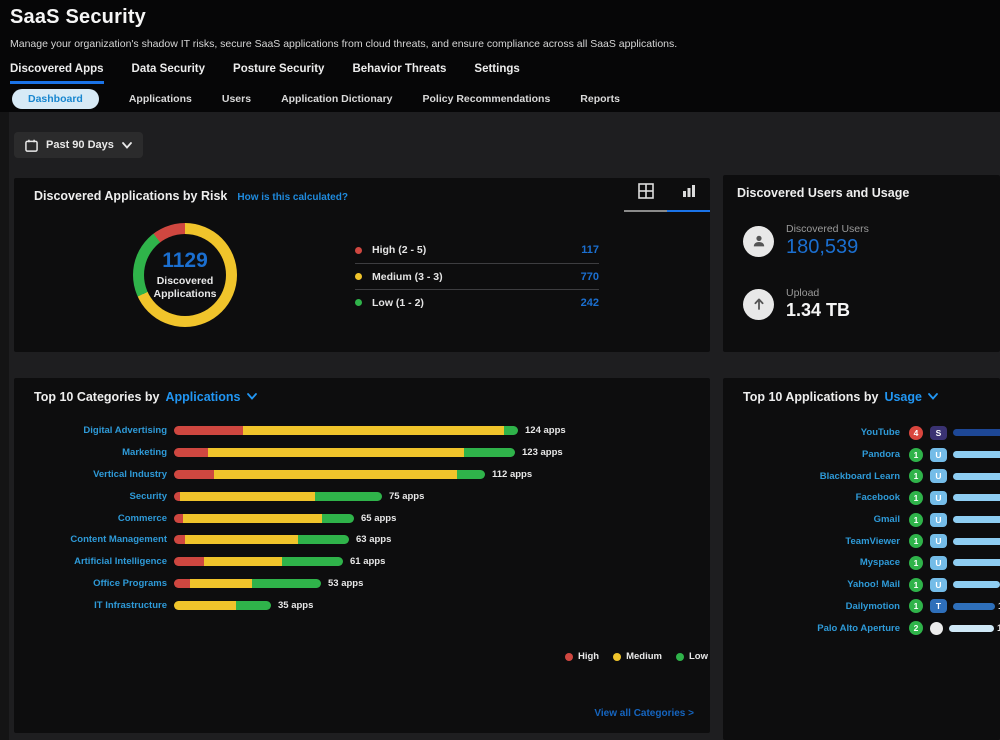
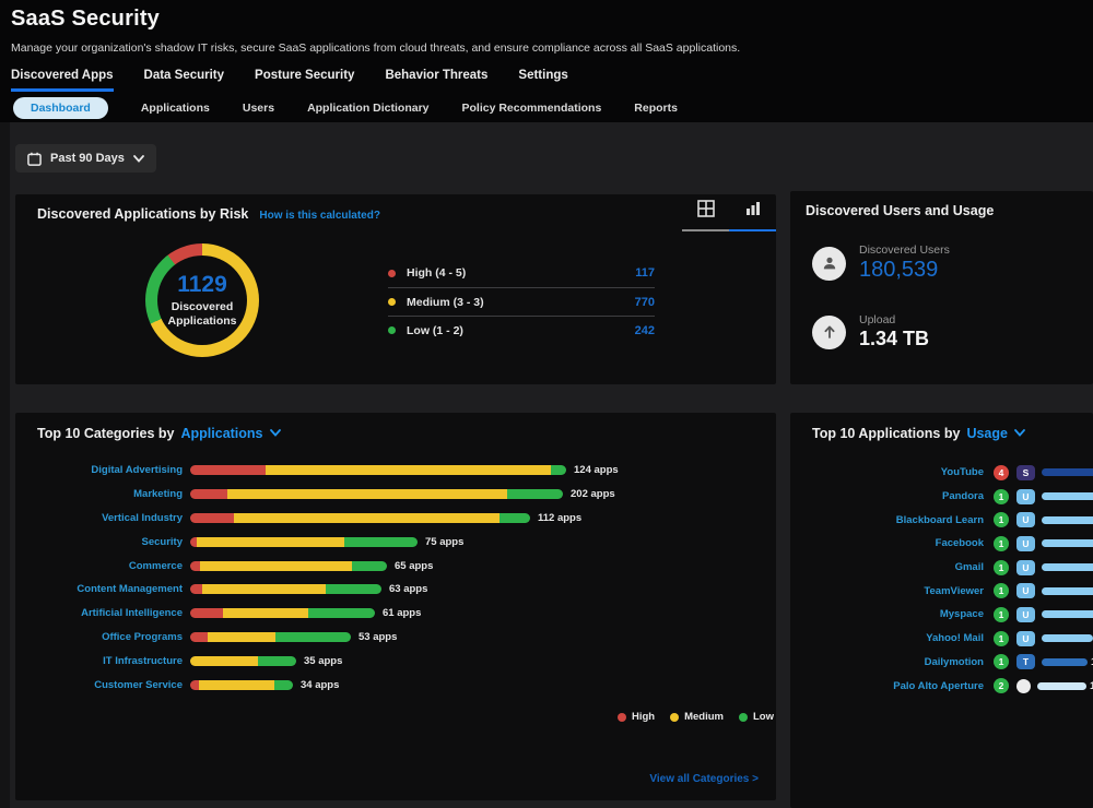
  SaaS Security
  Manage your organization's shadow IT risks, secure SaaS applications from cloud threats, and ensure compliance across all SaaS applications.
  Discovered Apps
  Data Security
  Posture Security
  Behavior Threats
  Settings
  Dashboard
  Applications
  Users
  Application Dictionary
  Policy Recommendations
  Reports
  Past 90 Days
  Discovered Applications by Risk
  How is this calculated?
  1129
  Discovered Applications
- High (2 - 5)
+ High (4 - 5)
  117
  Medium (3 - 3)
  770
  Low (1 - 2)
  242
  Discovered Users and Usage
  Discovered Users
  180,539
  Upload
  1.34 TB
  Top 10 Categories by
  Applications
  Digital Advertising
  124 apps
  Marketing
- 123 apps
+ 202 apps
  Vertical Industry
  112 apps
  Security
  75 apps
  Commerce
  65 apps
  Content Management
  63 apps
  Artificial Intelligence
  61 apps
  Office Programs
  53 apps
  IT Infrastructure
  35 apps
+ Customer Service
+ 34 apps
  High
  Medium
  Low
  View all Categories >
  Top 10 Applications by
  Usage
  YouTube
  4
  S
  Pandora
  1
  U
  Blackboard Learn
  1
  U
  Facebook
  1
  U
  Gmail
  1
  U
  TeamViewer
  1
  U
  Myspace
  1
  U
  Yahoo! Mail
  1
  U
  Dailymotion
  1
  T
  Palo Alto Aperture
  2
